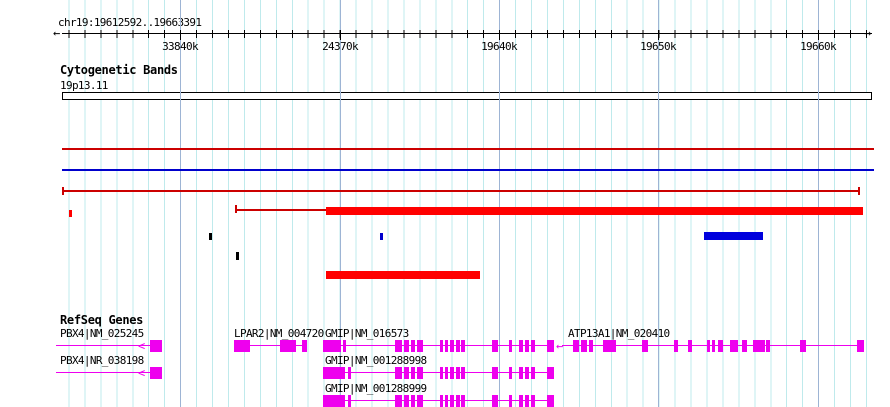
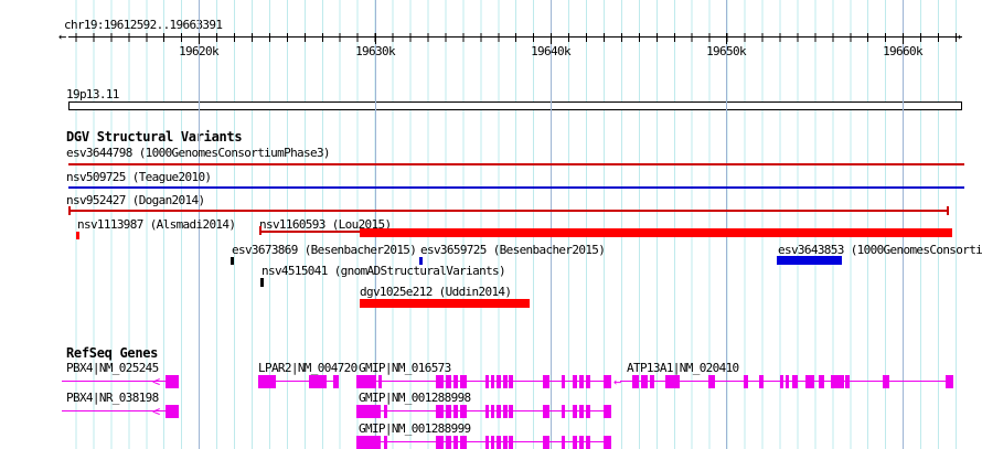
  chr19:19612592..1966391
  ←
  →
- Cytogenetic Bands
  19p13.11
+ DGV Structural Variants
  RefSeq Genes
- 33840k
+ 19620k
- 24370k
+ 19630k
  19640k
  19650k
  19660k
+ esv3644798 (1000GenomesConsortiumPhase3)
+ nsv509725 (Teague2010)
+ nsv952427 (Dogan2014)
+ nsv1113987 (Alsmadi2014)
+ nsv1160593 (Lou2015)
+ esv3673869 (Besenbacher2015)
+ esv3659725 (Besenbacher2015)
+ esv3643853 (1000GenomesConsorti
+ nsv4515041 (gnomADStructuralVariants)
+ dgv1025e212 (Uddin2014)
  PBX4|NM_025245
  <
  LPAR2|NM_004720
  GMIP|NM_016573
  ATP13A1|NM_020410
  ←
  PBX4|NR_038198
  <
  GMIP|NM_001288998
  GMIP|NM_001288999
